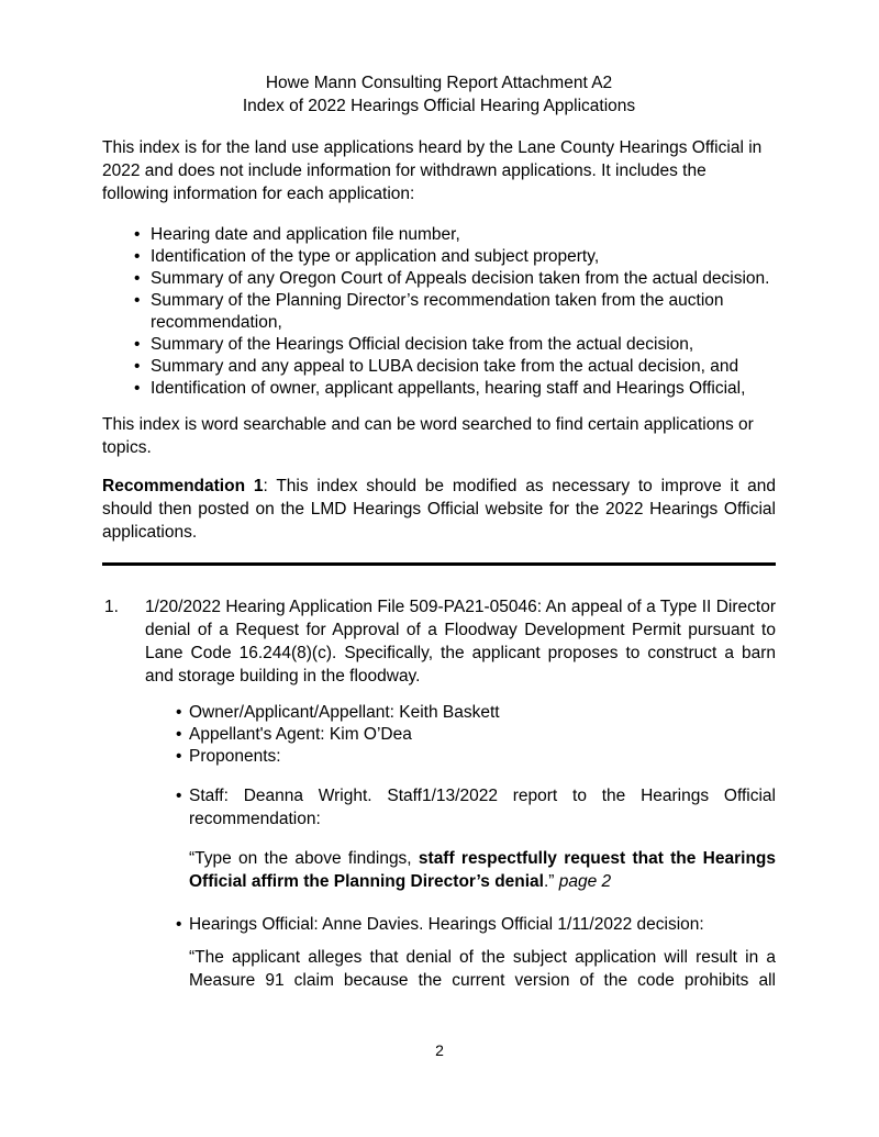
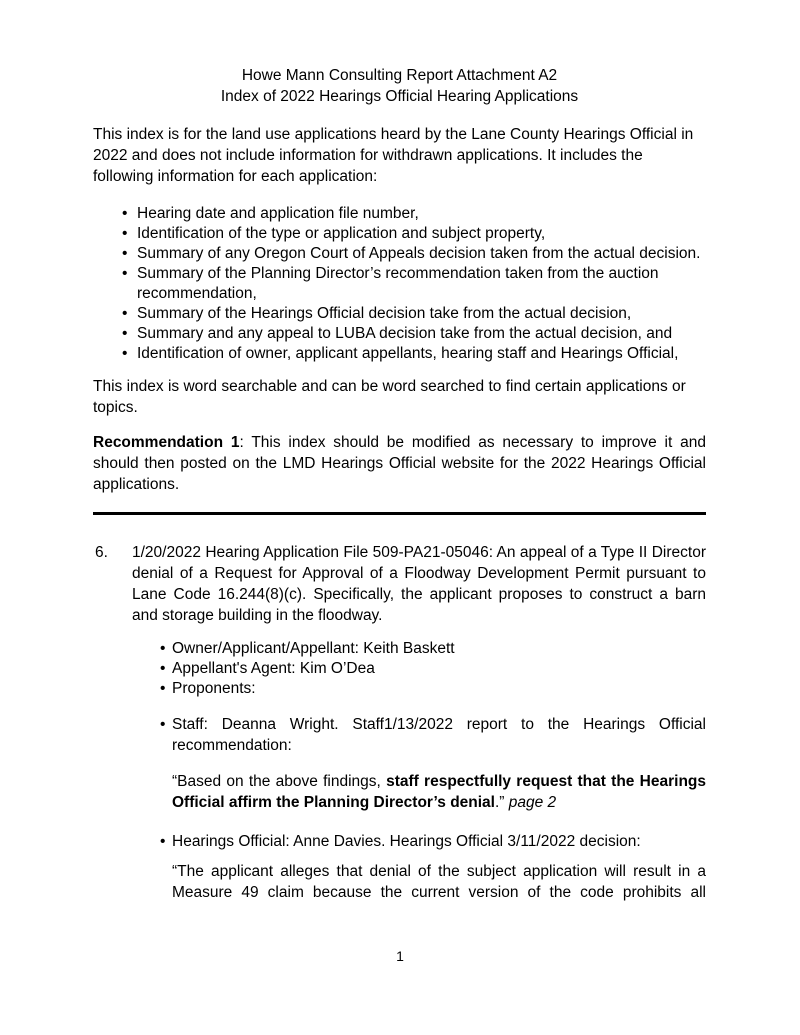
  Howe Mann Consulting Report Attachment A2
  Index of 2022 Hearings Official Hearing Applications
  This index is for the land use applications heard by the Lane County Hearings Official in 2022 and does not include information for withdrawn applications. It includes the following information for each application:
  Hearing date and application file number,
  Identification of the type or application and subject property,
  Summary of any Oregon Court of Appeals decision taken from the actual decision.
  Summary of the Planning Director’s recommendation taken from the auction recommendation,
  Summary of the Hearings Official decision take from the actual decision,
  Summary and any appeal to LUBA decision take from the actual decision, and
  Identification of owner, applicant appellants, hearing staff and Hearings Official,
  This index is word searchable and can be word searched to find certain applications or topics.
  Recommendation 1: This index should be modified as necessary to improve it and should then posted on the LMD Hearings Official website for the 2022 Hearings Official applications.
- 1.
+ 6.
  1/20/2022 Hearing Application File 509-PA21-05046: An appeal of a Type II Director denial of a Request for Approval of a Floodway Development Permit pursuant to Lane Code 16.244(8)(c). Specifically, the applicant proposes to construct a barn and storage building in the floodway.
  Owner/Applicant/Appellant: Keith Baskett
  Appellant's Agent: Kim O’Dea
  Proponents:
  Staff: Deanna Wright. Staff1/13/2022 report to the Hearings Official recommendation:
- “Type on the above findings, staff respectfully request that the Hearings Official affirm the Planning Director’s denial.” page 2
+ “Based on the above findings, staff respectfully request that the Hearings Official affirm the Planning Director’s denial.” page 2
- Hearings Official: Anne Davies. Hearings Official 1/11/2022 decision:
+ Hearings Official: Anne Davies. Hearings Official 3/11/2022 decision:
- “The applicant alleges that denial of the subject application will result in a Measure 91 claim because the current version of the code prohibits all
+ “The applicant alleges that denial of the subject application will result in a Measure 49 claim because the current version of the code prohibits all
- 2
+ 1
